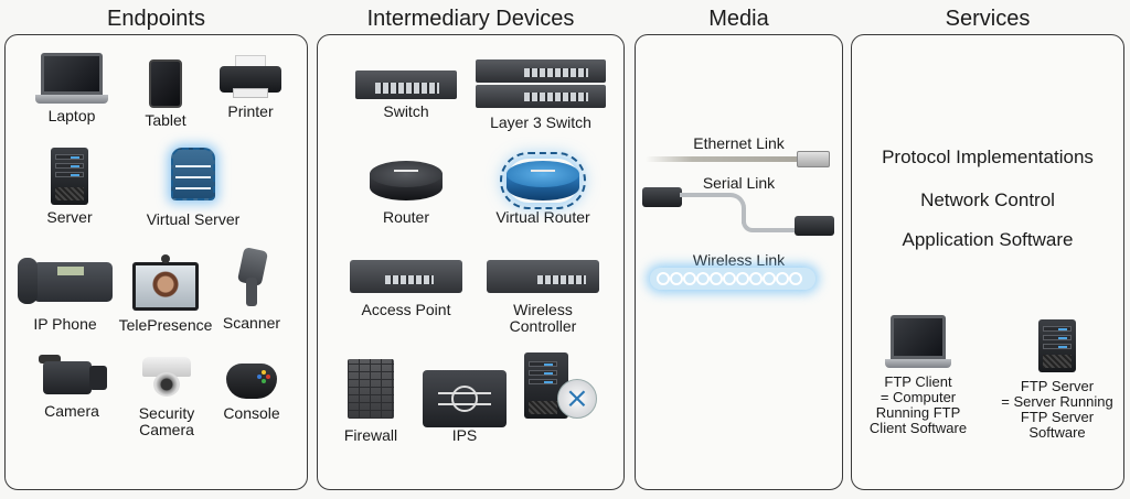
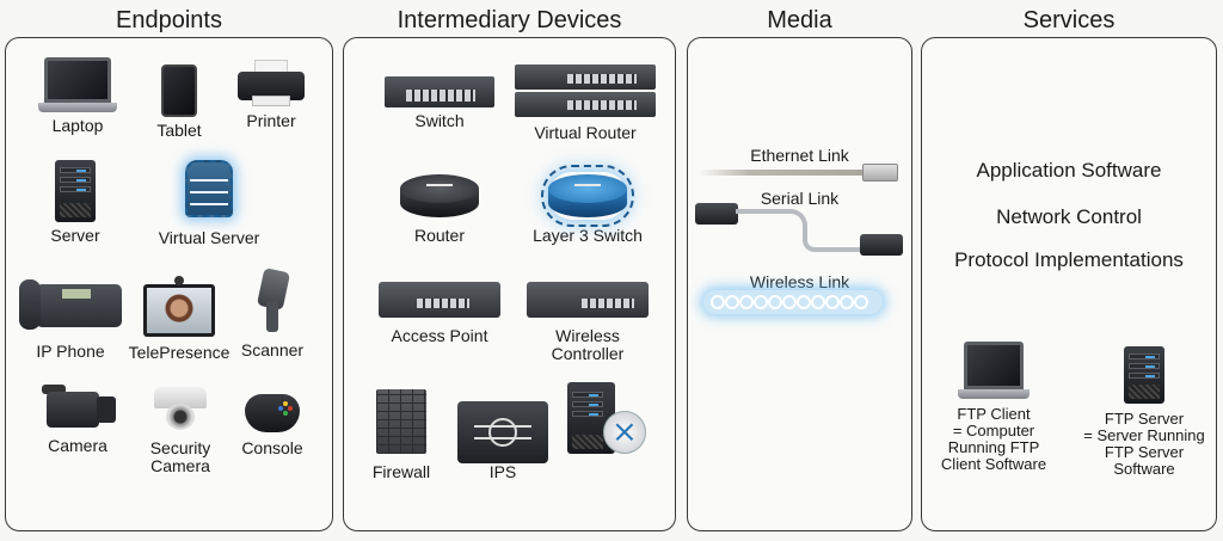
  Endpoints
  Intermediary Devices
  Media
  Services
  Laptop
  Tablet
  Printer
  Server
  Virtual Server
  IP Phone
  TelePresence
  Scanner
  Camera
  Security
  Camera
  Console
  Switch
- Layer 3 Switch
+ Virtual Router
  Router
- Virtual Router
+ Layer 3 Switch
  Access Point
  Wireless
  Controller
  Firewall
  IPS
  Ethernet Link
  Serial Link
  Wireless Link
- Protocol Implementations
+ Application Software
  Network Control
- Application Software
+ Protocol Implementations
  FTP Client
  = Computer
  Running FTP
  Client Software
  FTP Server
  = Server Running
  FTP Server
  Software
